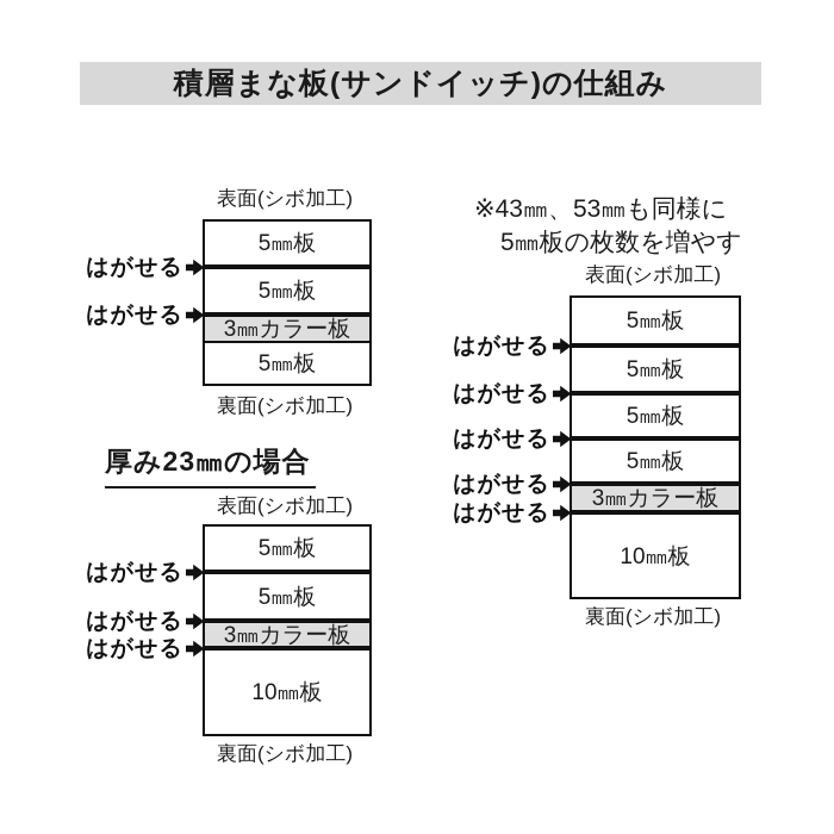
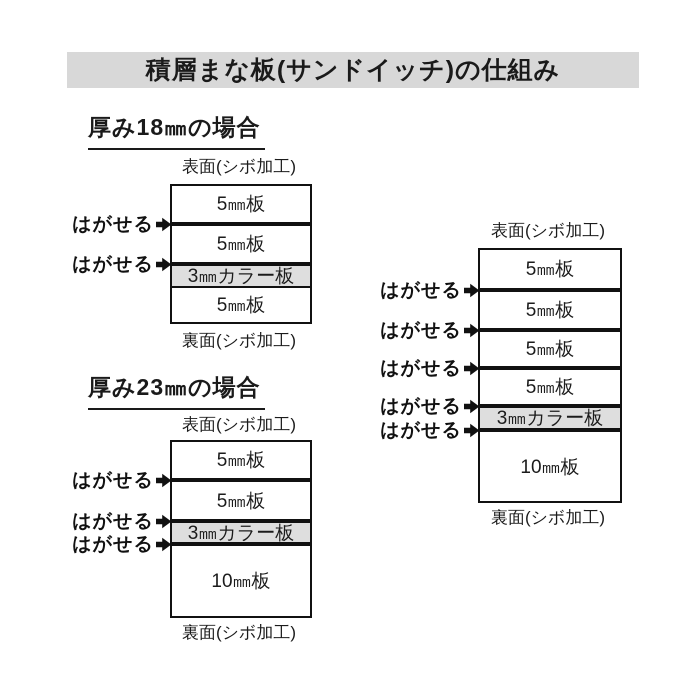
  積層まな板(サンドイッチ)の仕組み
+ 厚み18㎜の場合
  表面(シボ加工)
  5㎜板
  はがせる
  5㎜板
  はがせる
  3㎜カラー板
  5㎜板
  裏面(シボ加工)
  厚み23㎜の場合
  表面(シボ加工)
  5㎜板
  はがせる
  5㎜板
  はがせる
  3㎜カラー板
  はがせる
  10㎜板
  裏面(シボ加工)
- ※43㎜、53㎜も同様に
- 5㎜板の枚数を増やす
  表面(シボ加工)
  5㎜板
  はがせる
  5㎜板
  はがせる
  5㎜板
  はがせる
  5㎜板
  はがせる
  3㎜カラー板
  はがせる
  10㎜板
  裏面(シボ加工)
